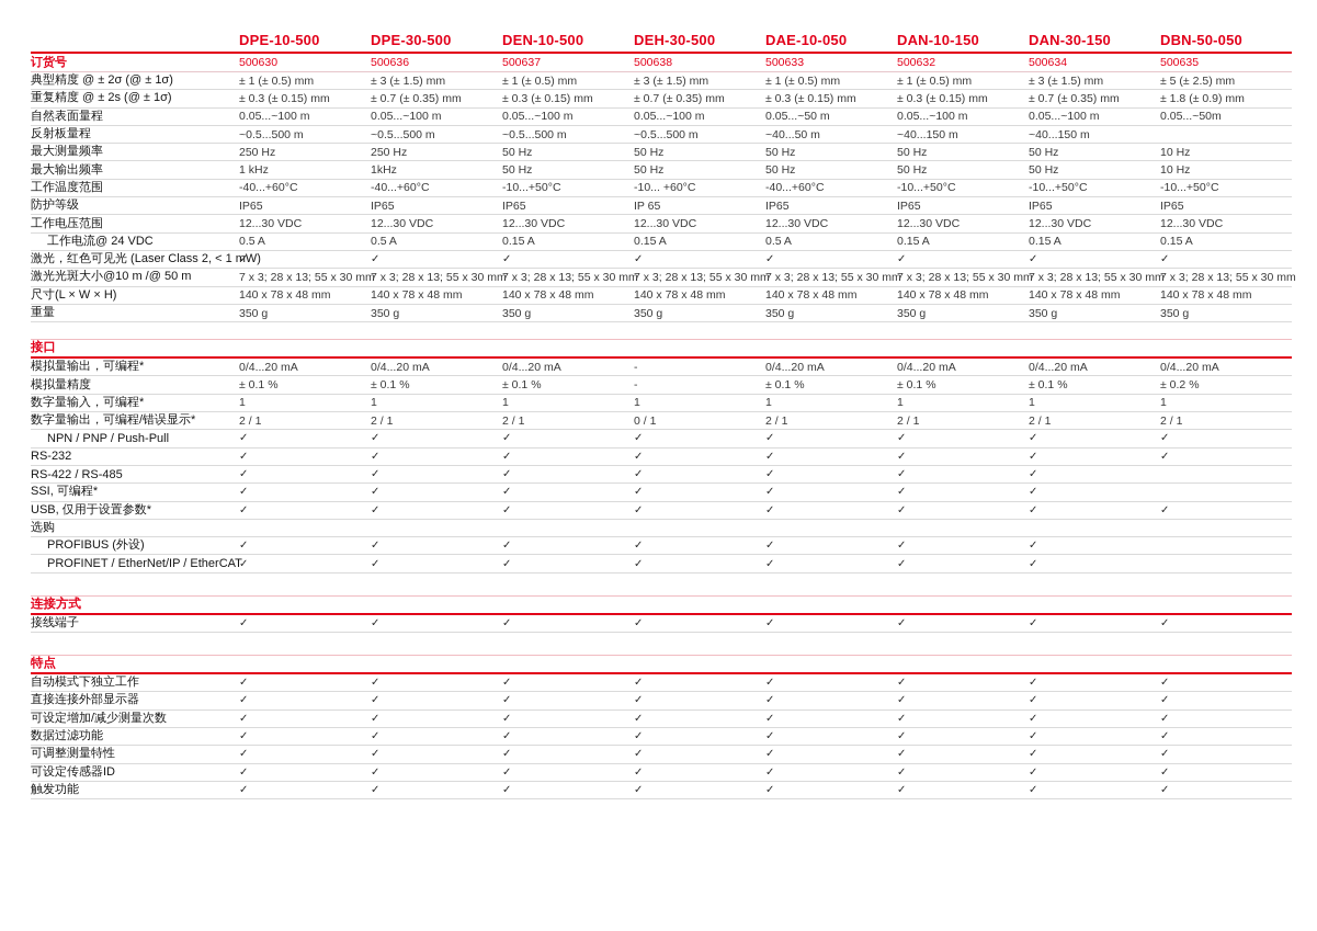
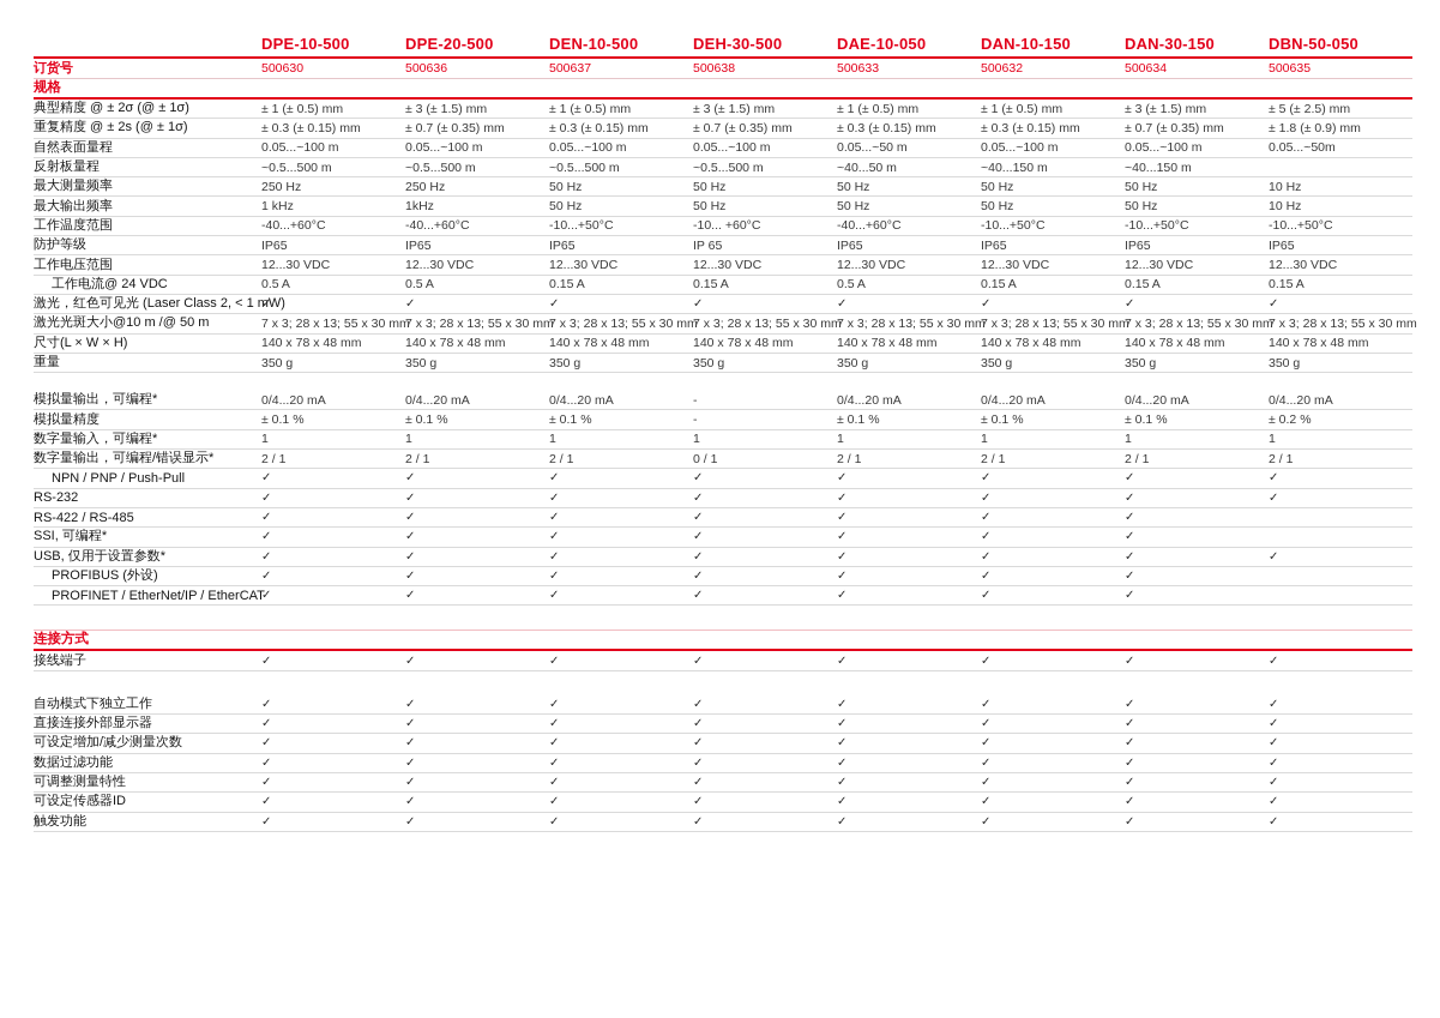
  DPE-10-500
- DPE-30-500
+ DPE-20-500
  DEN-10-500
  DEH-30-500
  DAE-10-050
  DAN-10-150
  DAN-30-150
  DBN-50-050
  订货号
  500630
  500636
  500637
  500638
  500633
  500632
  500634
  500635
+ 规格
  典型精度 @ ± 2σ (@ ± 1σ)
  ± 1 (± 0.5) mm
  ± 3 (± 1.5) mm
  ± 1 (± 0.5) mm
  ± 3 (± 1.5) mm
  ± 1 (± 0.5) mm
  ± 1 (± 0.5) mm
  ± 3 (± 1.5) mm
  ± 5 (± 2.5) mm
  重复精度 @ ± 2s (@ ± 1σ)
  ± 0.3 (± 0.15) mm
  ± 0.7 (± 0.35) mm
  ± 0.3 (± 0.15) mm
  ± 0.7 (± 0.35) mm
  ± 0.3 (± 0.15) mm
  ± 0.3 (± 0.15) mm
  ± 0.7 (± 0.35) mm
  ± 1.8 (± 0.9) mm
  自然表面量程
  0.05...~100 m
  0.05...~100 m
  0.05...~100 m
  0.05...~100 m
  0.05...~50 m
  0.05...~100 m
  0.05...~100 m
  0.05...~50m
  反射板量程
  ~0.5...500 m
  ~0.5...500 m
  ~0.5...500 m
  ~0.5...500 m
  ~40...50 m
  ~40...150 m
  ~40...150 m
  最大测量频率
  250 Hz
  250 Hz
  50 Hz
  50 Hz
  50 Hz
  50 Hz
  50 Hz
  10 Hz
  最大输出频率
  1 kHz
  1kHz
  50 Hz
  50 Hz
  50 Hz
  50 Hz
  50 Hz
  10 Hz
  工作温度范围
  -40...+60°C
  -40...+60°C
  -10...+50°C
  -10... +60°C
  -40...+60°C
  -10...+50°C
  -10...+50°C
  -10...+50°C
  防护等级
  IP65
  IP65
  IP65
  IP 65
  IP65
  IP65
  IP65
  IP65
  工作电压范围
  12...30 VDC
  12...30 VDC
  12...30 VDC
  12...30 VDC
  12...30 VDC
  12...30 VDC
  12...30 VDC
  12...30 VDC
  工作电流@ 24 VDC
  0.5 A
  0.5 A
  0.15 A
  0.15 A
  0.5 A
  0.15 A
  0.15 A
  0.15 A
  激光，红色可见光 (Laser Class 2, < 1
  ✓
  ✓
  ✓
  ✓
  ✓
  ✓
  ✓
  ✓
  激光光斑大小@10 m /@ 50 m
  7 x 3; 28 x 13; 55 x 30 mm
  7 x 3; 28 x 13; 55 x 30 mm
  7 x 3; 28 x 13; 55 x 30 mm
  7 x 3; 28 x 13; 55 x 30 mm
  7 x 3; 28 x 13; 55 x 30 mm
  7 x 3; 28 x 13; 55 x 30 mm
  7 x 3; 28 x 13; 55 x 30 mm
  7 x 3; 28 x 13; 55 x 30 mm
  尺寸(L × W × H)
  140 x 78 x 48 mm
  140 x 78 x 48 mm
  140 x 78 x 48 mm
  140 x 78 x 48 mm
  140 x 78 x 48 mm
  140 x 78 x 48 mm
  140 x 78 x 48 mm
  140 x 78 x 48 mm
  重量
  350 g
  350 g
  350 g
  350 g
  350 g
  350 g
  350 g
  350 g
- 接口
  模拟量输出，可编程*
  0/4...20 mA
  0/4...20 mA
  0/4...20 mA
  -
  0/4...20 mA
  0/4...20 mA
  0/4...20 mA
  0/4...20 mA
  模拟量精度
  ± 0.1 %
  ± 0.1 %
  ± 0.1 %
  -
  ± 0.1 %
  ± 0.1 %
  ± 0.1 %
  ± 0.2 %
  数字量输入，可编程*
  1
  1
  1
  1
  1
  1
  1
  1
  数字量输出，可编程/错误显示*
  2 / 1
  2 / 1
  2 / 1
  0 / 1
  2 / 1
  2 / 1
  2 / 1
  2 / 1
  NPN / PNP / Push-Pull
  ✓
  ✓
  ✓
  ✓
  ✓
  ✓
  ✓
  ✓
  RS-232
  ✓
  ✓
  ✓
  ✓
  ✓
  ✓
  ✓
  ✓
  RS-422 / RS-485
  ✓
  ✓
  ✓
  ✓
  ✓
  ✓
  ✓
  SSI, 可编程*
  ✓
  ✓
  ✓
  ✓
  ✓
  ✓
  ✓
  USB, 仅用于设置参数*
  ✓
  ✓
  ✓
  ✓
  ✓
  ✓
  ✓
  ✓
- 选购
  PROFIBUS (外设)
  ✓
  ✓
  ✓
  ✓
  ✓
  ✓
  ✓
  PROFINET / EtherNet/IP / EtherCAT
  ✓
  ✓
  ✓
  ✓
  ✓
  ✓
  ✓
  连接方式
  接线端子
  ✓
  ✓
  ✓
  ✓
  ✓
  ✓
  ✓
  ✓
- 特点
  自动模式下独立工作
  ✓
  ✓
  ✓
  ✓
  ✓
  ✓
  ✓
  ✓
  直接连接外部显示器
  ✓
  ✓
  ✓
  ✓
  ✓
  ✓
  ✓
  ✓
  可设定增加/减少测量次数
  ✓
  ✓
  ✓
  ✓
  ✓
  ✓
  ✓
  ✓
  数据过滤功能
  ✓
  ✓
  ✓
  ✓
  ✓
  ✓
  ✓
  ✓
  可调整测量特性
  ✓
  ✓
  ✓
  ✓
  ✓
  ✓
  ✓
  ✓
  可设定传感器ID
  ✓
  ✓
  ✓
  ✓
  ✓
  ✓
  ✓
  ✓
  触发功能
  ✓
  ✓
  ✓
  ✓
  ✓
  ✓
  ✓
  ✓
